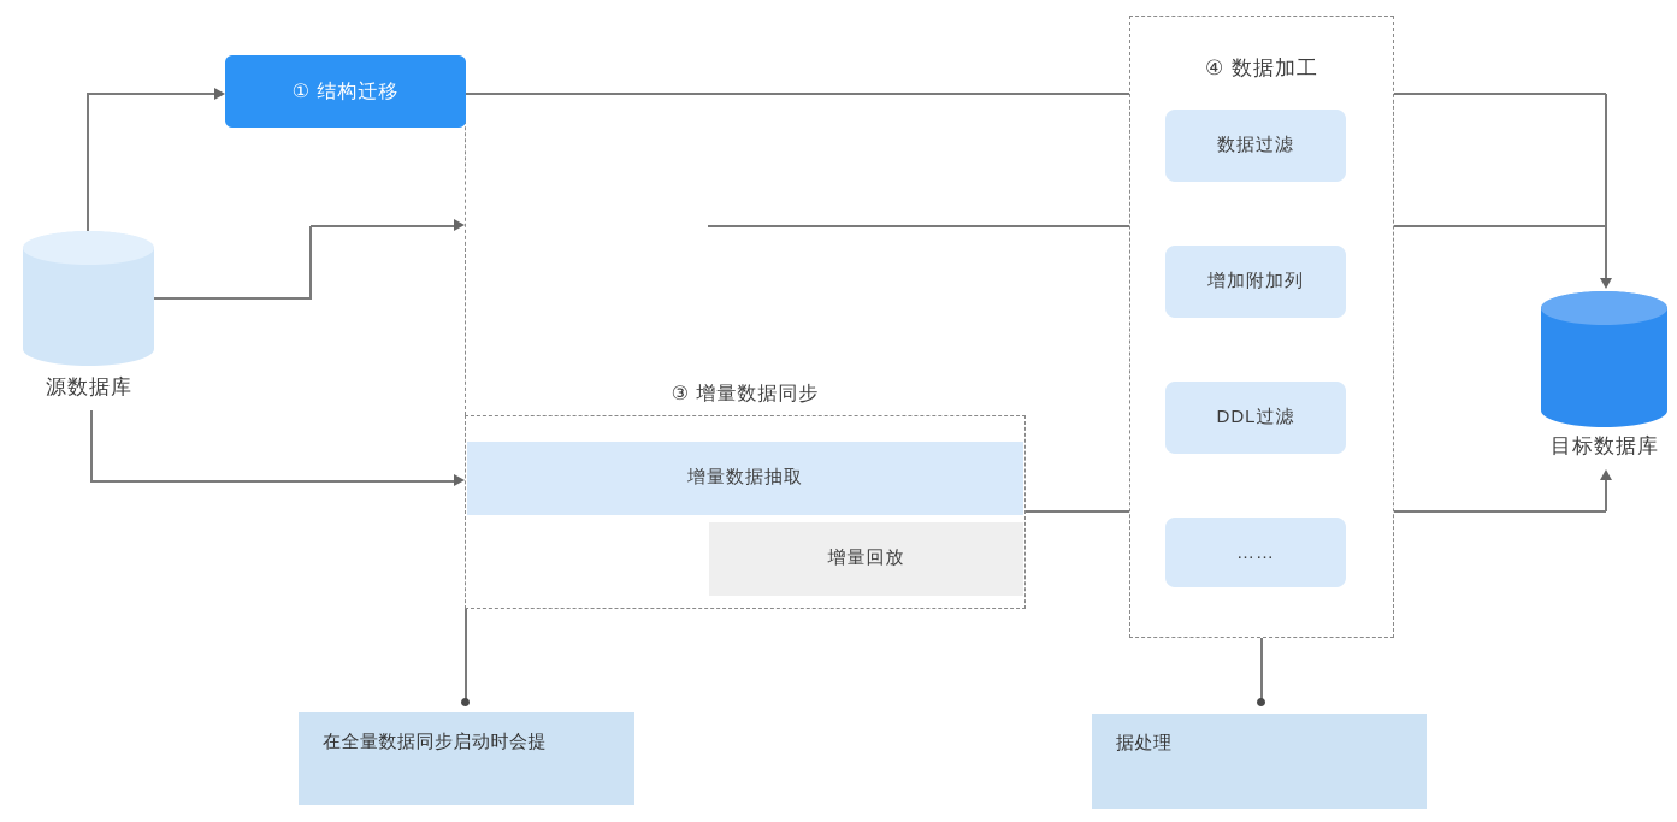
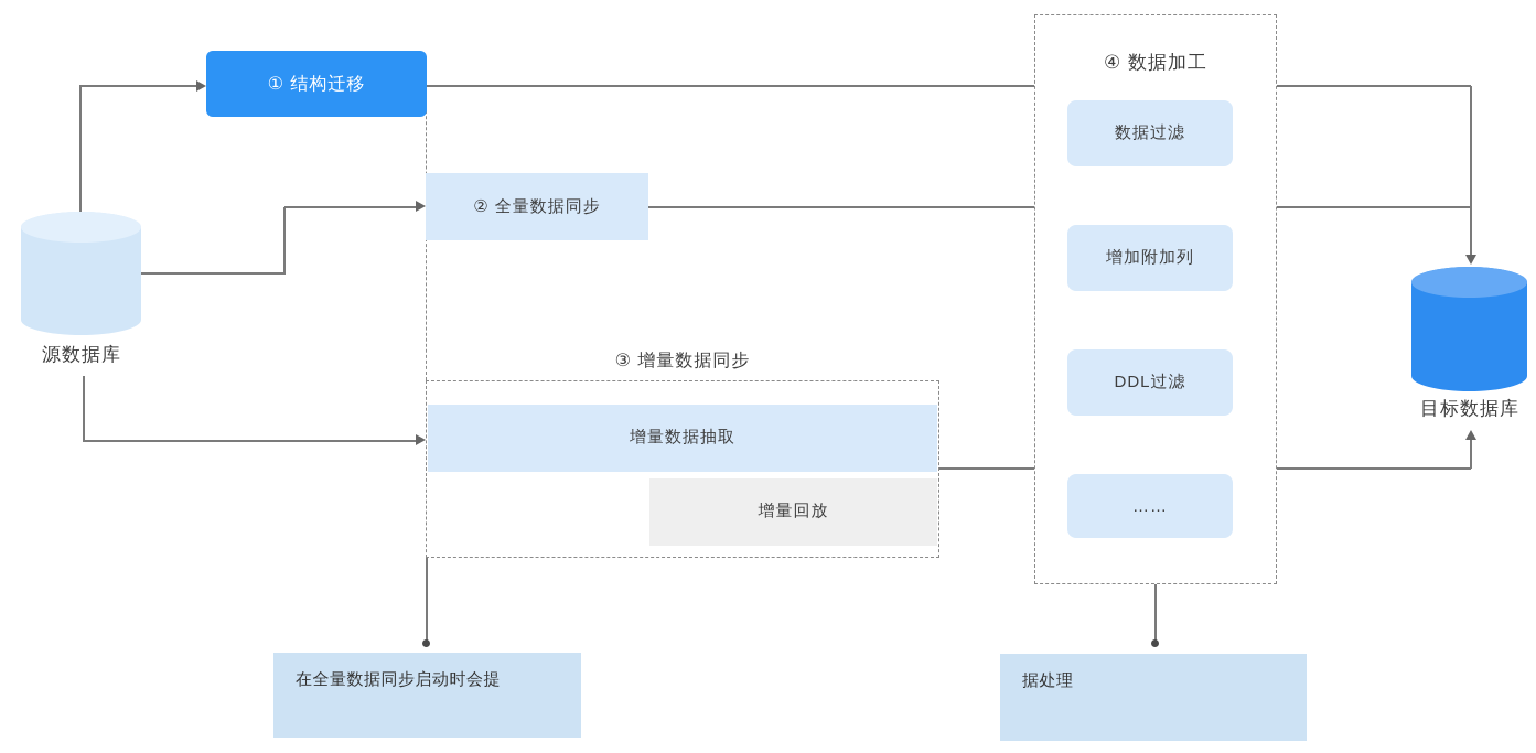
  源数据库
  目标数据库
  ① 结构迁移
+ ② 全量数据同步
  ③ 增量数据同步
  增量数据抽取
  增量回放
  ④ 数据加工
  数据过滤
  增加附加列
  DDL过滤
  ……
  在全量数据同步启动时会提
  据处理
